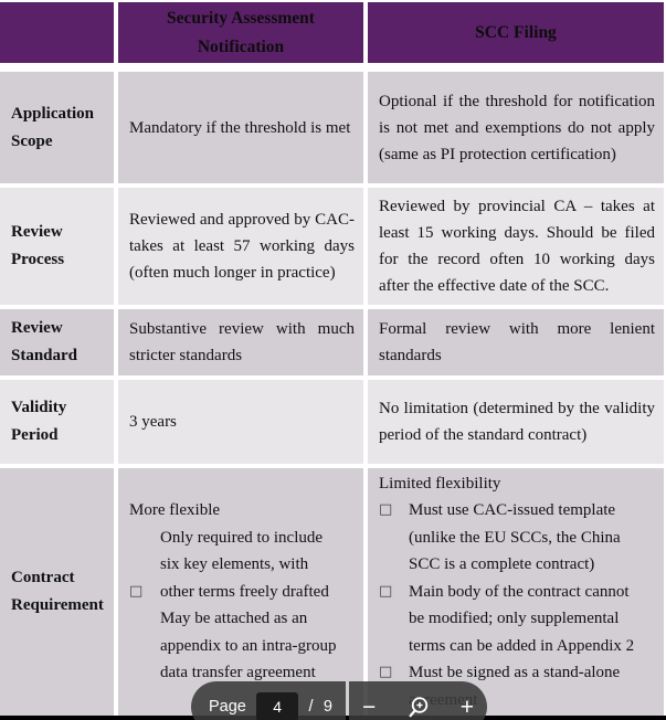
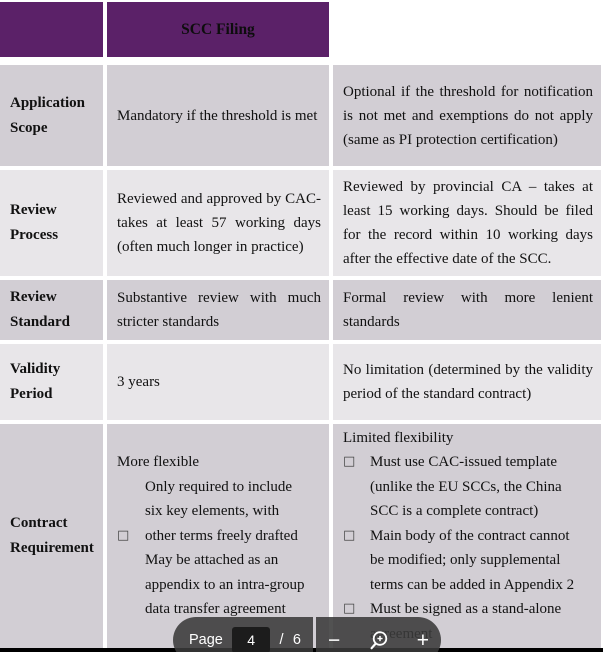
- Security Assessment Notification
  SCC Filing
  Application Scope
  Mandatory if the threshold is met
  Optional if the threshold for notification is not met and exemptions do not apply (same as PI protection certification)
  Review Process
  Reviewed and approved by CAC- takes at least 57 working days (often much longer in practice)
- Reviewed by provincial CA – takes at least 15 working days. Should be filed for the record often 10 working days after the effective date of the SCC.
+ Reviewed by provincial CA – takes at least 15 working days. Should be filed for the record within 10 working days after the effective date of the SCC.
  Review Standard
  Substantive review with much stricter standards
  Formal review with more lenient standards
  Validity Period
  3 years
  No limitation (determined by the validity period of the standard contract)
  Contract Requirement
  More flexible
  Only required to include
  six key elements, with
  □
  other terms freely drafted
  May be attached as an
  appendix to an intra-group
  data transfer agreement
  Limited flexibility
  □
  Must use CAC-issued template
  (unlike the EU SCCs, the China
  SCC is a complete contract)
  □
  Main body of the contract cannot
  be modified; only supplemental
  terms can be added in Appendix 2
  □
  Must be signed as a stand-alone
  agreement
  Page
  4
  /
- 9
+ 6
  −
  +
